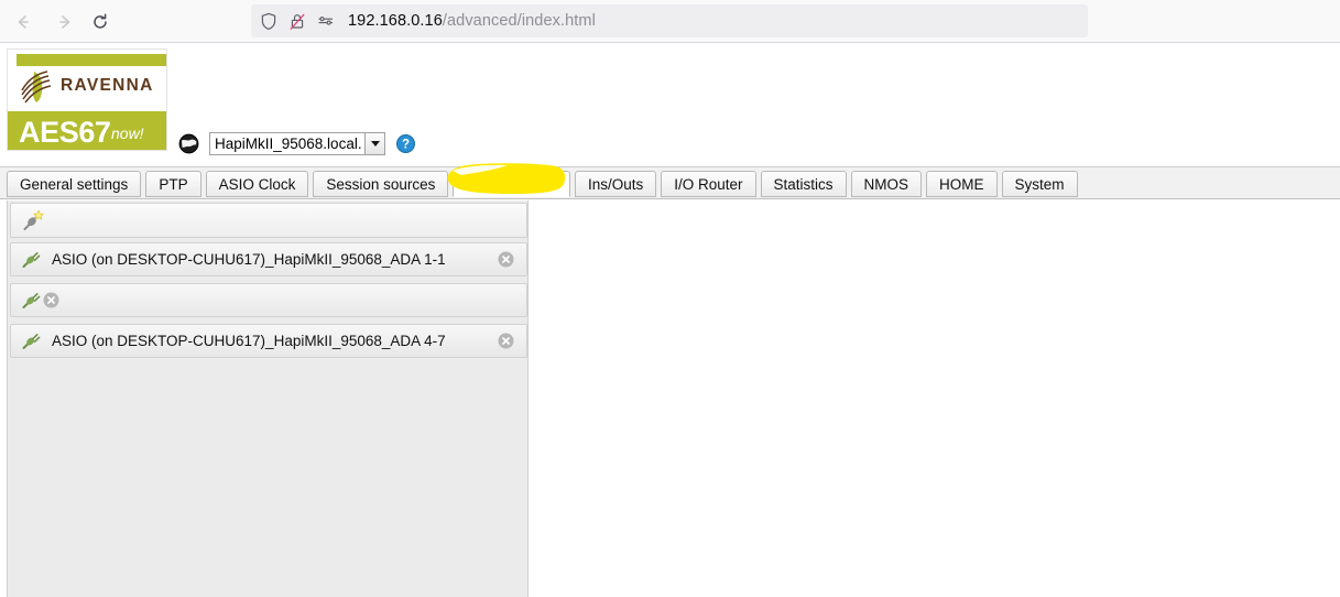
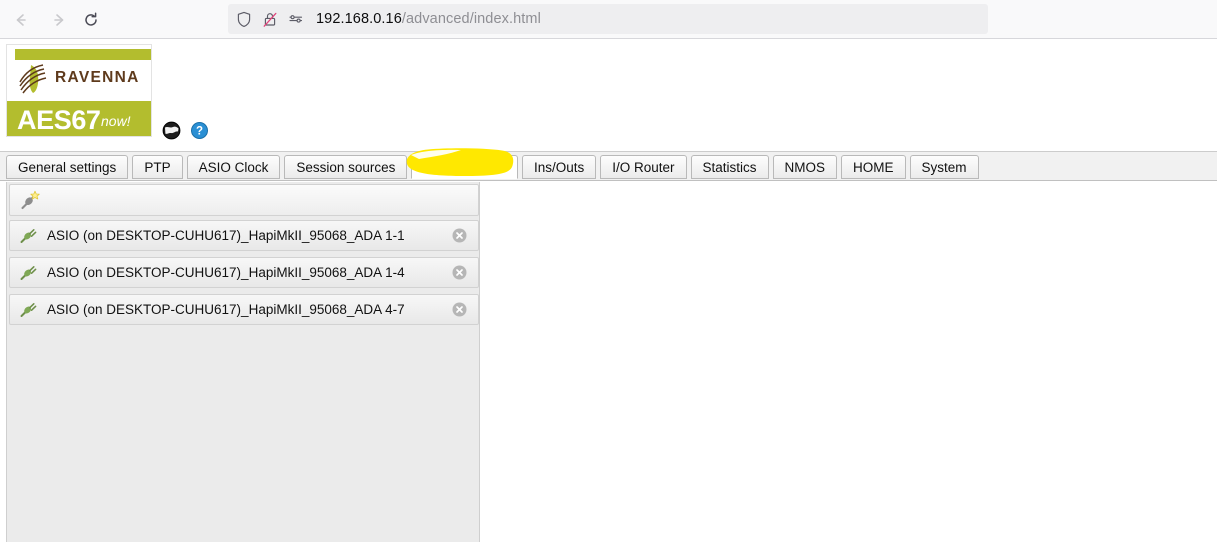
  192.168.0.16/advanced/index.html
  RAVENNA
  AES67
  now!
- HapiMkII_95068.local.
  ?
  General settings
  PTP
  ASIO Clock
  Session sources
  Ins/Outs
  I/O Router
  Statistics
  NMOS
  HOME
  System
  ASIO (on DESKTOP-CUHU617)_HapiMkII_95068_ADA 1-1
+ ASIO (on DESKTOP-CUHU617)_HapiMkII_95068_ADA 1-4
  ASIO (on DESKTOP-CUHU617)_HapiMkII_95068_ADA 4-7
